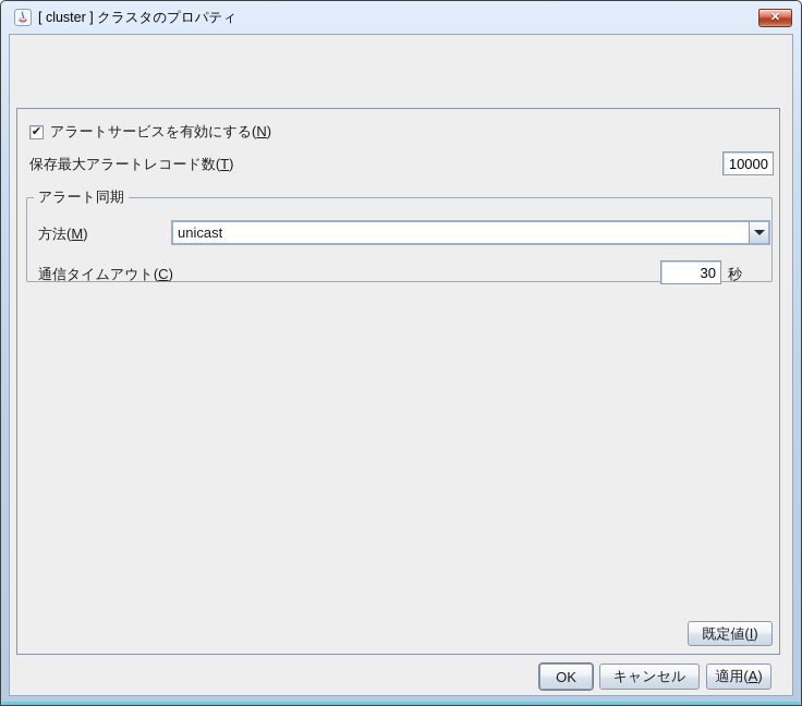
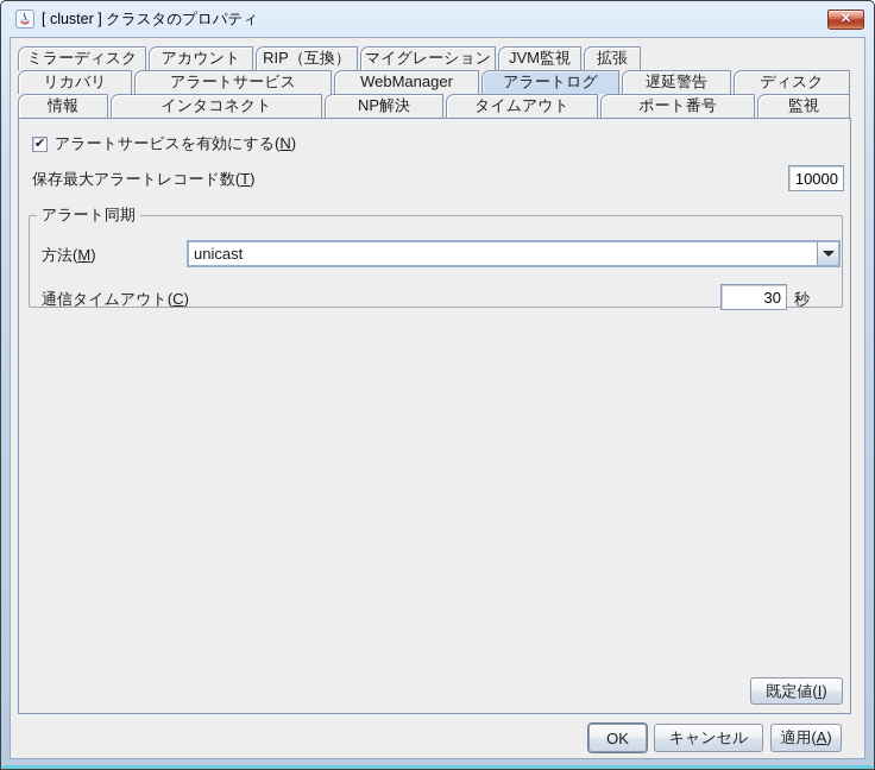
  [ cluster ] クラスタのプロパティ
  ✕
+ ミラーディスク
+ アカウント
+ RIP（互換）
+ マイグレーション
+ JVM監視
+ 拡張
+ リカバリ
+ アラートサービス
+ WebManager
+ アラートログ
+ 遅延警告
+ ディスク
+ 情報
+ インタコネクト
+ NP解決
+ タイムアウト
+ ポート番号
+ 監視
  ✔
  アラートサービスを有効にする(N)
  保存最大アラートレコード数(T)
  10000
  アラート同期
  方法(M)
  unicast
  通信タイムアウト(C)
  30
  秒
  既定値(I)
  OK
  キャンセル
  適用(A)
